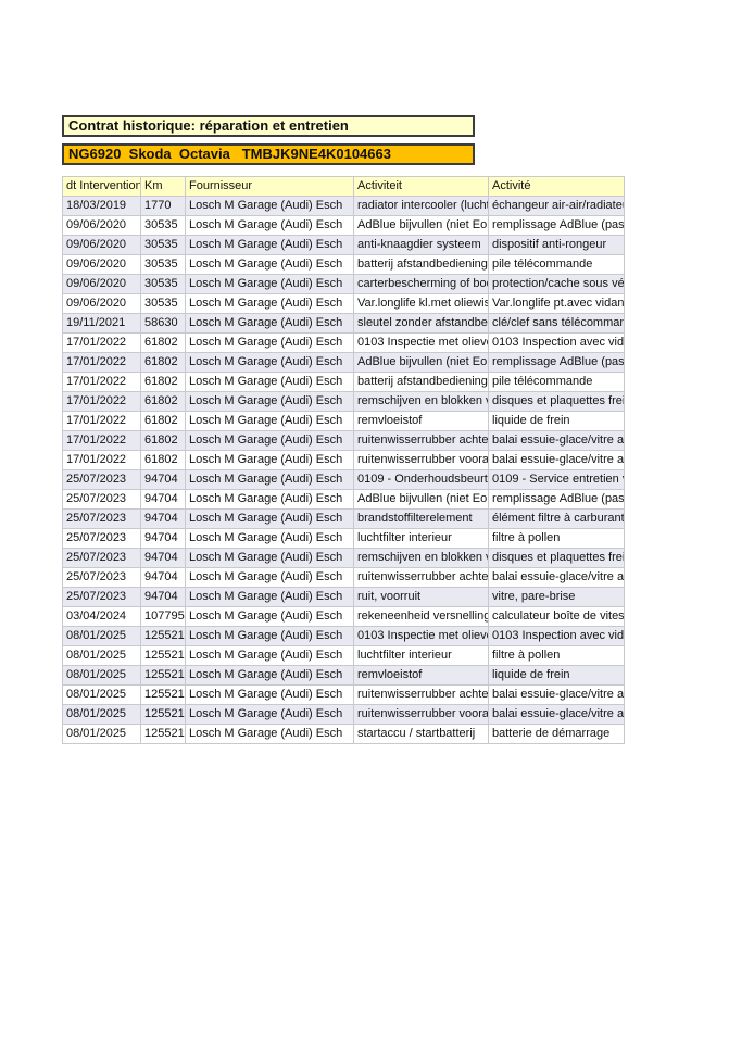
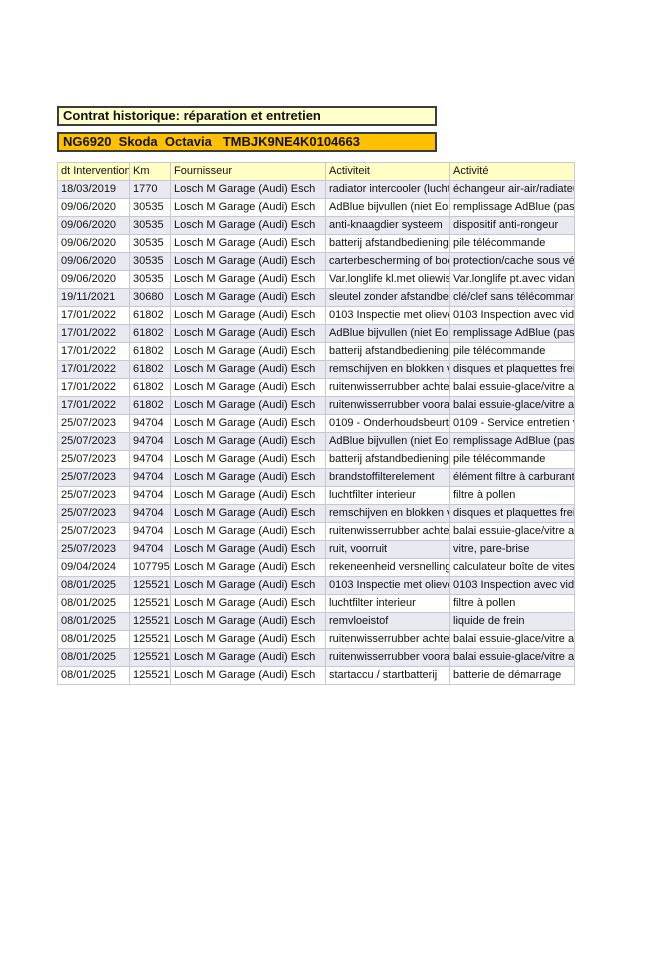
  Contrat historique: réparation et entretien
  NG6920 Skoda Octavia TMBJK9NE4K0104663
  dt Intervention	Km	Fournisseur	Activiteit	Activité
  18/03/2019	1770	Losch M Garage (Audi) Esch	radiator intercooler (luch	échangeur air-air/radiate
  09/06/2020	30535	Losch M Garage (Audi) Esch	AdBlue bijvullen (niet Eo	remplissage AdBlue (pas
  09/06/2020	30535	Losch M Garage (Audi) Esch	anti-knaagdier systeem	dispositif anti-rongeur
  09/06/2020	30535	Losch M Garage (Audi) Esch	batterij afstandbediening	pile télécommande
  09/06/2020	30535	Losch M Garage (Audi) Esch	carterbescherming of bo	protection/cache sous vé
  09/06/2020	30535	Losch M Garage (Audi) Esch	Var.longlife kl.met oliewis	Var.longlife pt.avec vidan
- 19/11/2021	58630	Losch M Garage (Audi) Esch	sleutel zonder afstandbe	clé/clef sans télécomman
+ 19/11/2021	30680	Losch M Garage (Audi) Esch	sleutel zonder afstandbe	clé/clef sans télécomman
  17/01/2022	61802	Losch M Garage (Audi) Esch	0103 Inspectie met oliev	0103 Inspection avec vid
  17/01/2022	61802	Losch M Garage (Audi) Esch	AdBlue bijvullen (niet Eo	remplissage AdBlue (pas
  17/01/2022	61802	Losch M Garage (Audi) Esch	batterij afstandbediening	pile télécommande
  17/01/2022	61802	Losch M Garage (Audi) Esch	remschijven en blokken	disques et plaquettes frei
- 17/01/2022	61802	Losch M Garage (Audi) Esch	remvloeistof	liquide de frein
  17/01/2022	61802	Losch M Garage (Audi) Esch	ruitenwisserrubber achte	balai essuie-glace/vitre a
  17/01/2022	61802	Losch M Garage (Audi) Esch	ruitenwisserrubber voora	balai essuie-glace/vitre a
  25/07/2023	94704	Losch M Garage (Audi) Esch	0109 - Onderhoudsbeurt	0109 - Service entretien
  25/07/2023	94704	Losch M Garage (Audi) Esch	AdBlue bijvullen (niet Eo	remplissage AdBlue (pas
+ 25/07/2023	94704	Losch M Garage (Audi) Esch	batterij afstandbediening	pile télécommande
  25/07/2023	94704	Losch M Garage (Audi) Esch	brandstoffilterelement	élément filtre à carburant
  25/07/2023	94704	Losch M Garage (Audi) Esch	luchtfilter interieur	filtre à pollen
  25/07/2023	94704	Losch M Garage (Audi) Esch	remschijven en blokken	disques et plaquettes frei
  25/07/2023	94704	Losch M Garage (Audi) Esch	ruitenwisserrubber achte	balai essuie-glace/vitre a
  25/07/2023	94704	Losch M Garage (Audi) Esch	ruit, voorruit	vitre, pare-brise
- 03/04/2024	107795	Losch M Garage (Audi) Esch	rekeneenheid versnelling	calculateur boîte de vites
+ 09/04/2024	107795	Losch M Garage (Audi) Esch	rekeneenheid versnelling	calculateur boîte de vites
  08/01/2025	125521	Losch M Garage (Audi) Esch	0103 Inspectie met oliev	0103 Inspection avec vid
  08/01/2025	125521	Losch M Garage (Audi) Esch	luchtfilter interieur	filtre à pollen
  08/01/2025	125521	Losch M Garage (Audi) Esch	remvloeistof	liquide de frein
  08/01/2025	125521	Losch M Garage (Audi) Esch	ruitenwisserrubber achte	balai essuie-glace/vitre a
  08/01/2025	125521	Losch M Garage (Audi) Esch	ruitenwisserrubber voora	balai essuie-glace/vitre a
  08/01/2025	125521	Losch M Garage (Audi) Esch	startaccu / startbatterij	batterie de démarrage
